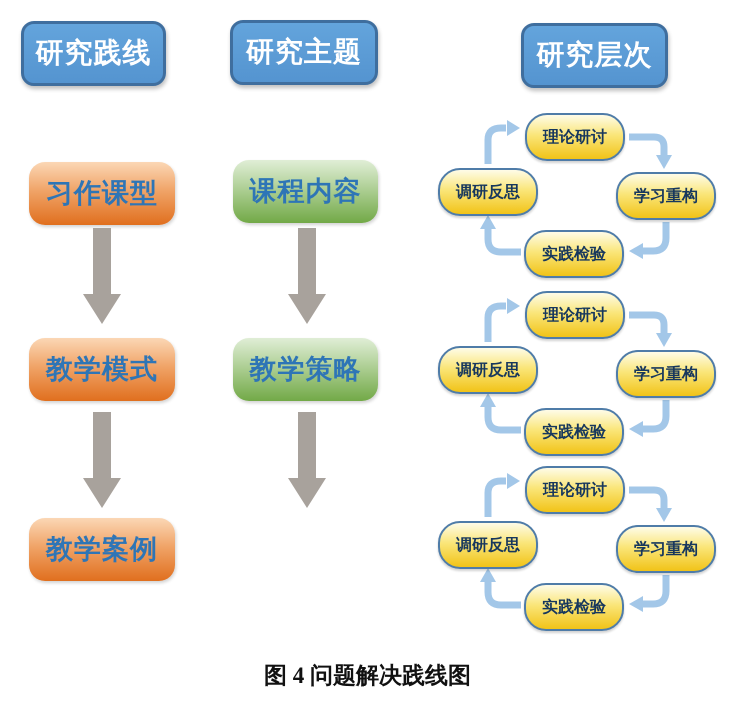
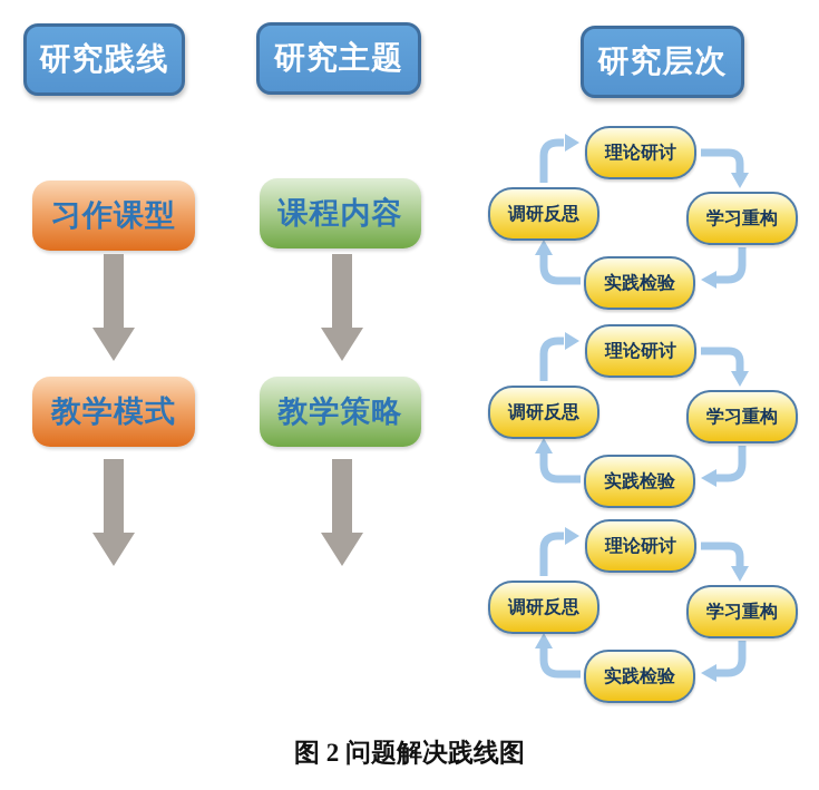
  研究践线
  研究主题
  研究层次
  习作课型
  教学模式
- 教学案例
  课程内容
  教学策略
  理论研讨
  学习重构
  实践检验
  调研反思
  理论研讨
  学习重构
  实践检验
  调研反思
  理论研讨
  学习重构
  实践检验
  调研反思
- 图 4 问题解决践线图
+ 图 2 问题解决践线图
